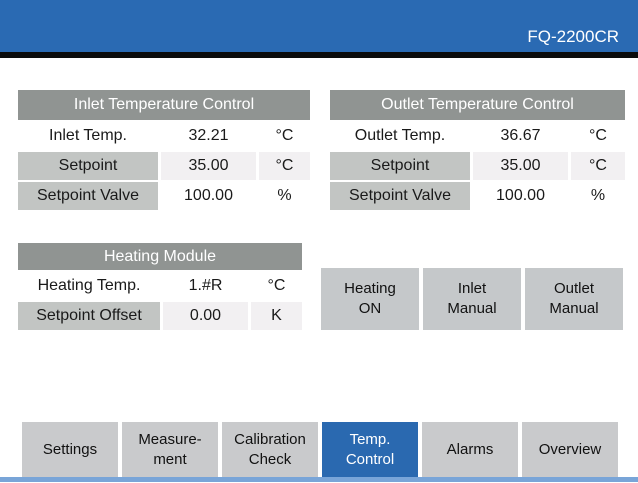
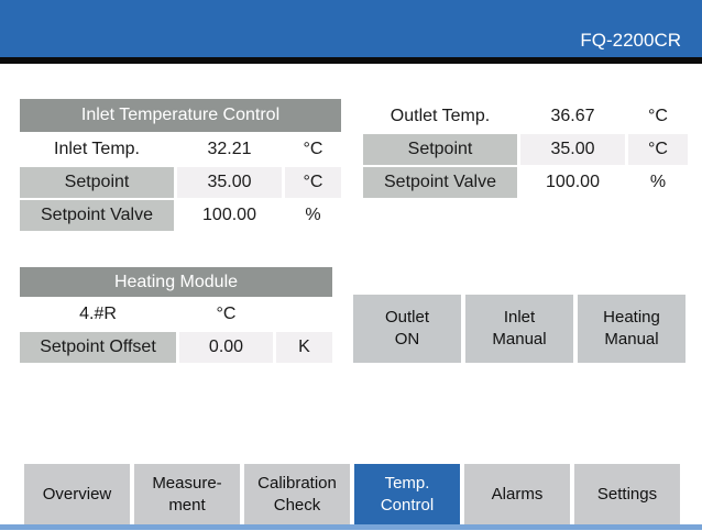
  FQ-2200CR
  Inlet Temperature Control
  Inlet Temp.
  32.21
  °C
  Setpoint
  35.00
  °C
  Setpoint Valve
  100.00
  %
- Outlet Temperature Control
  Outlet Temp.
  36.67
  °C
  Setpoint
  35.00
  °C
  Setpoint Valve
  100.00
  %
  Heating Module
- Heating Temp.
- 1.#R
+ 4.#R
  °C
  Setpoint Offset
  0.00
  K
- Heating
+ Outlet
  ON
  Inlet
  Manual
- Outlet
+ Heating
  Manual
- Settings
+ Overview
  Measure-
  ment
  Calibration
  Check
  Temp.
  Control
  Alarms
- Overview
+ Settings
